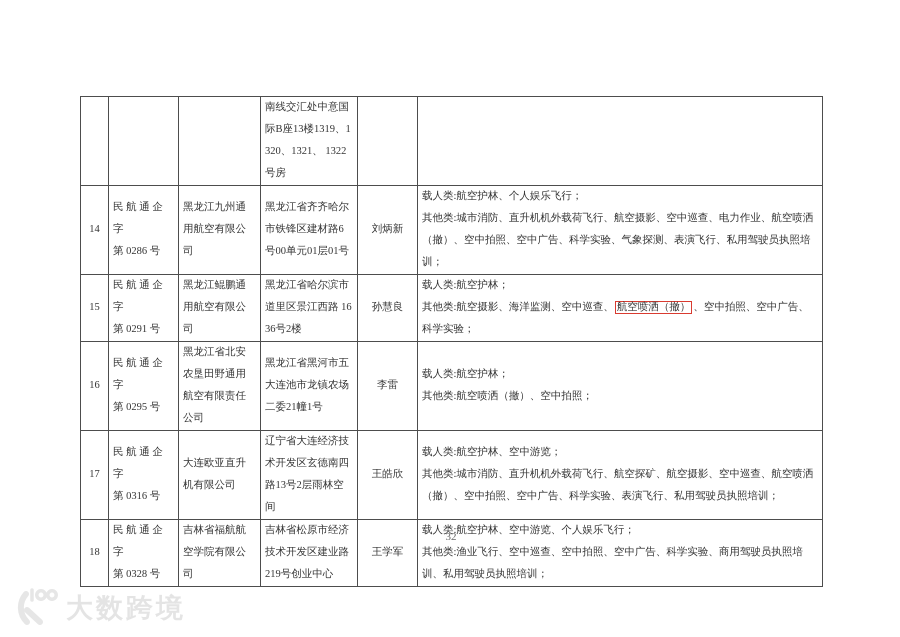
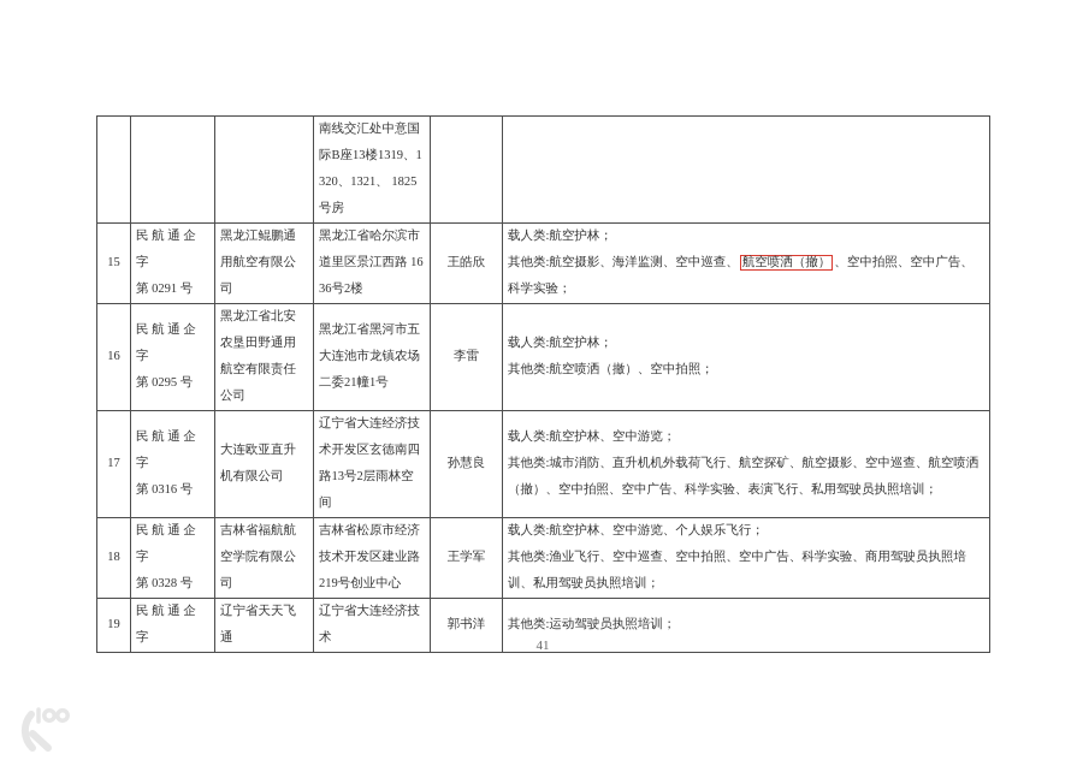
- 			南线交汇处中意国际B座13楼1319、1320、1321、 1322 号房
+ 			南线交汇处中意国际B座13楼1319、1320、1321、 1825 号房
- 14	民 航 通 企 字 第 0286 号	黑龙江九州通用航空有限公司	黑龙江省齐齐哈尔市铁锋区建材路6号00单元01层01号	刘炳新	载人类:航空护林、个人娱乐飞行；其他类:城市消防、直升机机外载荷飞行、航空摄影、空中巡查、电力作业、航空喷洒（撤）、空中拍照、空中广告、科学实验、气象探测、表演飞行、私用驾驶员执照培训；
- 15	民 航 通 企 字 第 0291 号	黑龙江鲲鹏通用航空有限公司	黑龙江省哈尔滨市道里区景江西路 1636号2楼	孙慧良	载人类:航空护林；其他类:航空摄影、海洋监测、空中巡查、 航空喷洒（撤） 、空中拍照、空中广告、科学实验；
+ 15	民 航 通 企 字 第 0291 号	黑龙江鲲鹏通用航空有限公司	黑龙江省哈尔滨市道里区景江西路 1636号2楼	王皓欣	载人类:航空护林；其他类:航空摄影、海洋监测、空中巡查、 航空喷洒（撤） 、空中拍照、空中广告、科学实验；
  16	民 航 通 企 字 第 0295 号	黑龙江省北安农垦田野通用航空有限责任公司	黑龙江省黑河市五大连池市龙镇农场二委21幢1号	李雷	载人类:航空护林；其他类:航空喷洒（撤）、空中拍照；
- 17	民 航 通 企 字 第 0316 号	大连欧亚直升机有限公司	辽宁省大连经济技术开发区玄德南四路13号2层雨林空间	王皓欣	载人类:航空护林、空中游览；其他类:城市消防、直升机机外载荷飞行、航空探矿、航空摄影、空中巡查、航空喷洒（撤）、空中拍照、空中广告、科学实验、表演飞行、私用驾驶员执照培训；
+ 17	民 航 通 企 字 第 0316 号	大连欧亚直升机有限公司	辽宁省大连经济技术开发区玄德南四路13号2层雨林空间	孙慧良	载人类:航空护林、空中游览；其他类:城市消防、直升机机外载荷飞行、航空探矿、航空摄影、空中巡查、航空喷洒（撤）、空中拍照、空中广告、科学实验、表演飞行、私用驾驶员执照培训；
  18	民 航 通 企 字 第 0328 号	吉林省福航航空学院有限公司	吉林省松原市经济技术开发区建业路 219号创业中心	王学军	载人类:航空护林、空中游览、个人娱乐飞行；其他类:渔业飞行、空中巡查、空中拍照、空中广告、科学实验、商用驾驶员执照培训、私用驾驶员执照培训；
+ 19	民 航 通 企 字	辽宁省天天飞通	辽宁省大连经济技术	郭书洋	其他类:运动驾驶员执照培训；
- 32
+ 41
- 大数跨境
